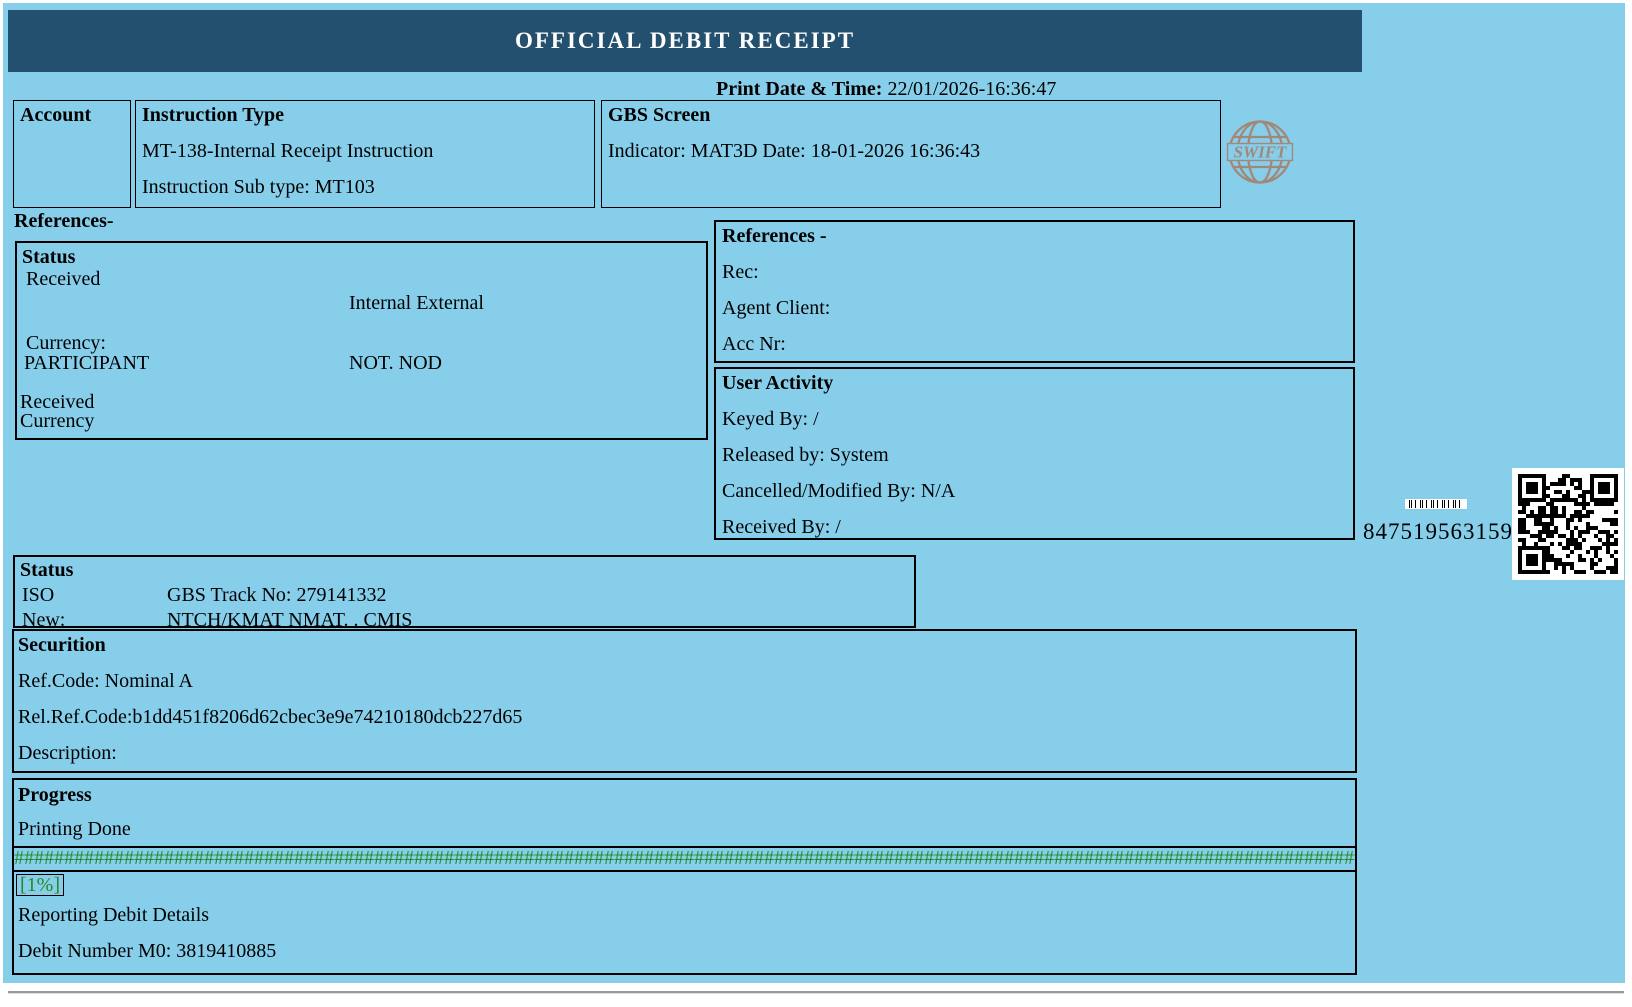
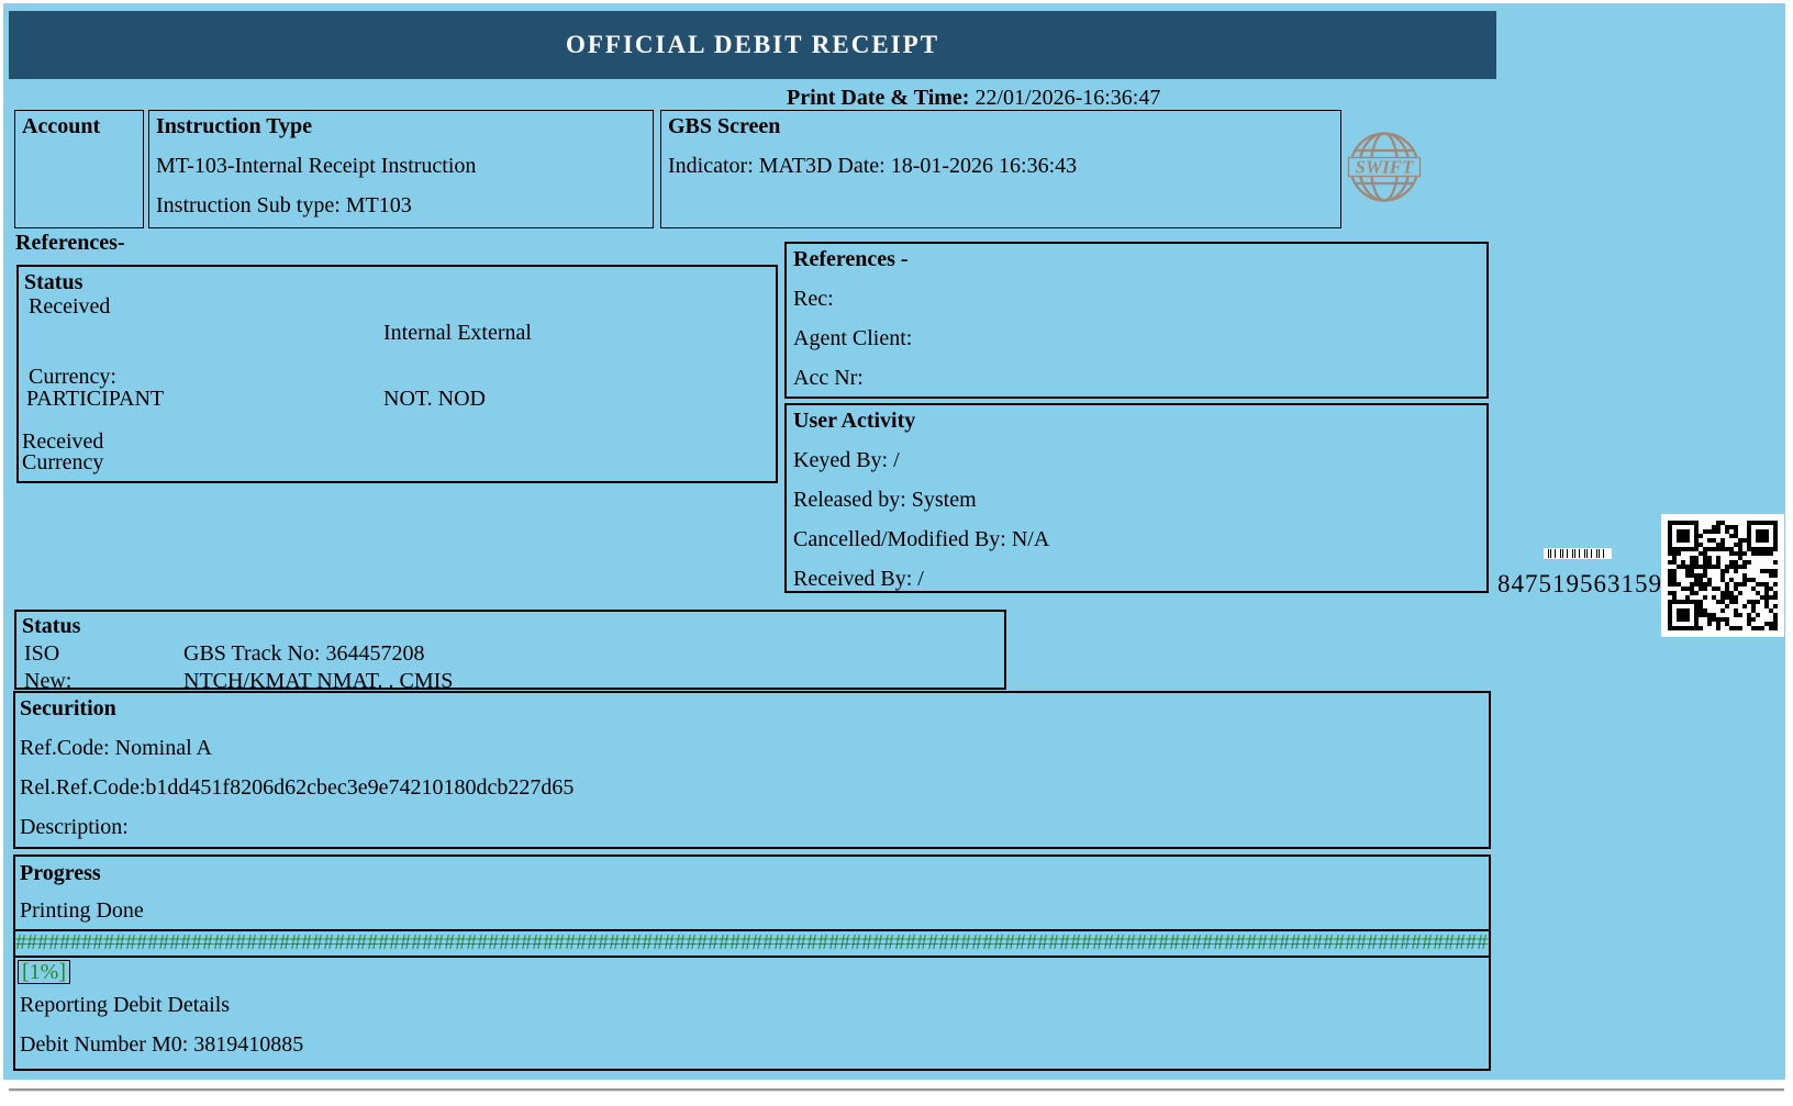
  OFFICIAL DEBIT RECEIPT
  Print Date & Time: 22/01/2026-16:36:47
  Account
  Instruction Type
- MT-138-Internal Receipt Instruction
+ MT-103-Internal Receipt Instruction
  Instruction Sub type: MT103
  GBS Screen
  Indicator: MAT3D Date: 18-01-2026 16:36:43
  SWIFT
  References-
  Status
  Received
  Internal External
  Currency:
  PARTICIPANT
  NOT. NOD
  Received
  Currency
  References -
  Rec:
  Agent Client:
  Acc Nr:
  User Activity
  Keyed By: /
  Released by: System
  Cancelled/Modified By: N/A
  Received By: /
  847519563159
  Status
- ISO GBS Track No: 279141332
+ ISO GBS Track No: 364457208
  New: NTCH/KMAT NMAT. . CMIS
  Securition
  Ref.Code: Nominal A
  Rel.Ref.Code:b1dd451f8206d62cbec3e9e74210180dcb227d65
  Description:
  Progress
  Printing Done
  ######################################################################################################################################
  [1%]
  Reporting Debit Details
  Debit Number M0: 3819410885
